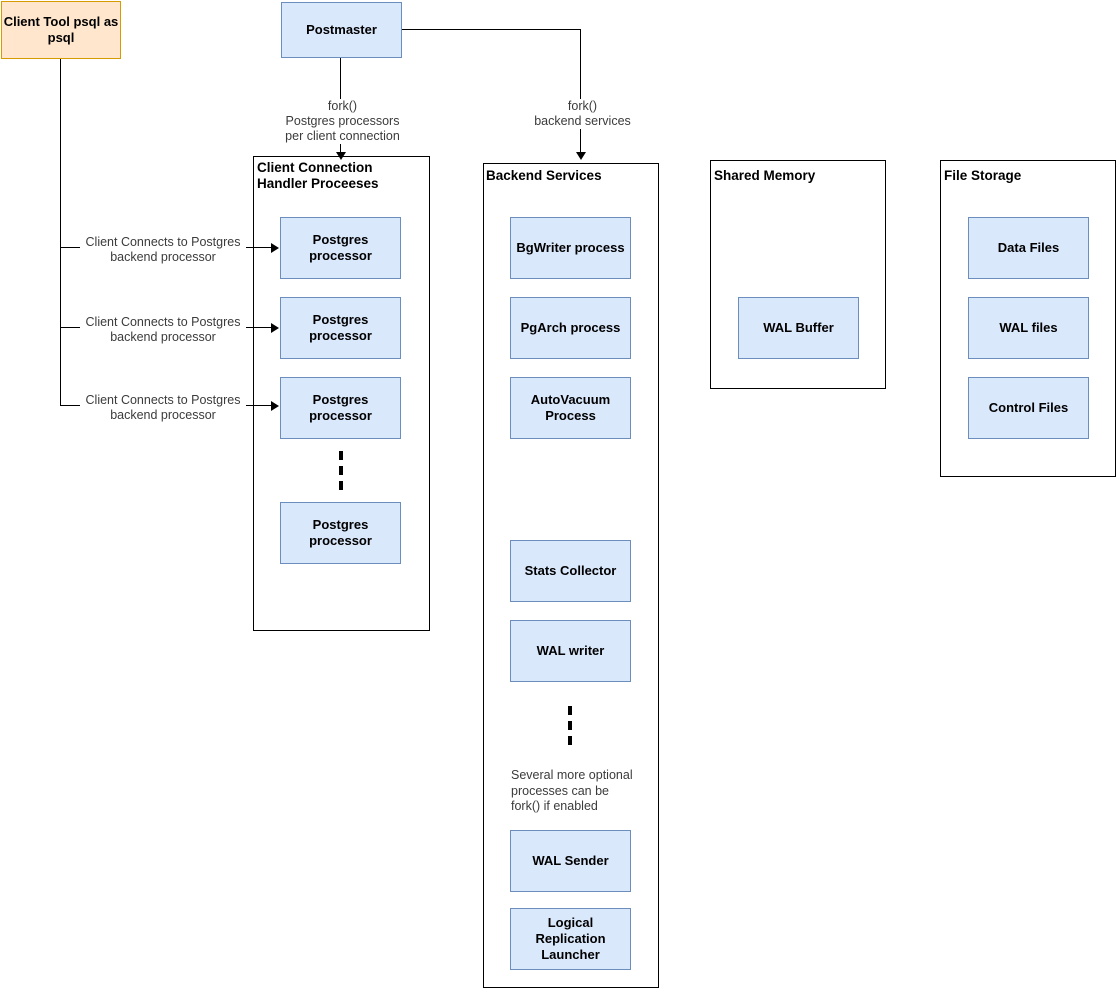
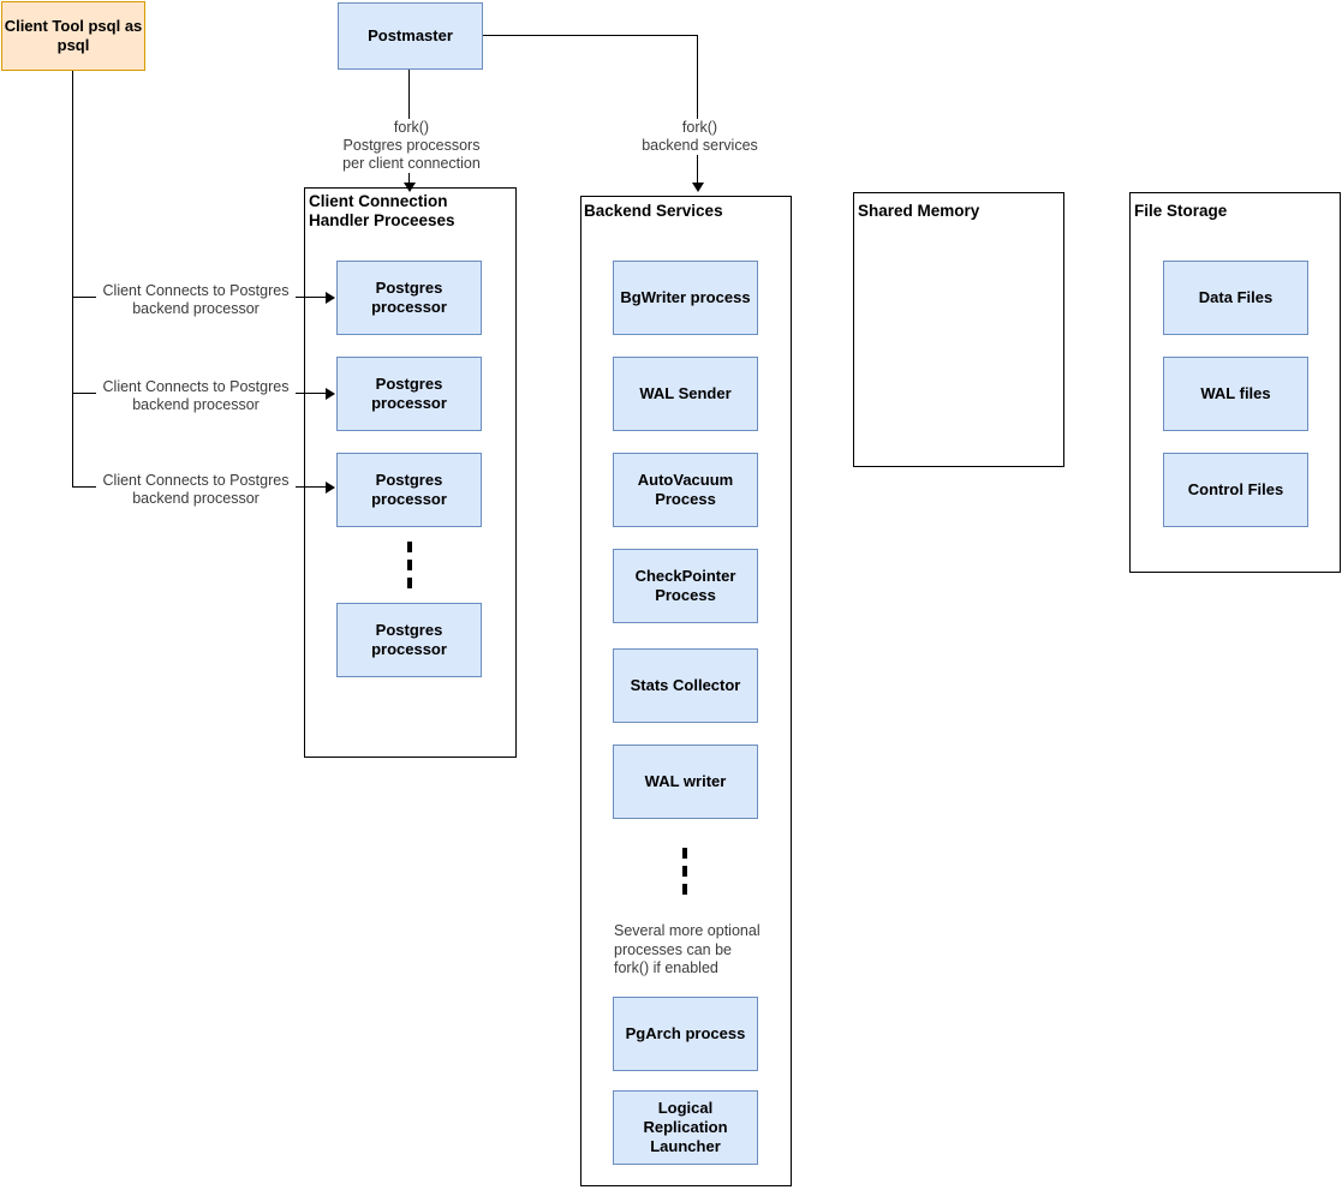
  Client Tool psql as psql
  Postmaster
  fork()
  Postgres processors
  per client connection
  fork()
  backend services
  Client Connection
  Handler Proceeses
  Postgres processor
  Postgres processor
  Postgres processor
  Postgres processor
  Client Connects to Postgres
  backend processor
  Client Connects to Postgres
  backend processor
  Client Connects to Postgres
  backend processor
  Backend Services
  BgWriter process
- PgArch process
+ WAL Sender
  AutoVacuum Process
+ CheckPointer Process
  Stats Collector
  WAL writer
  Several more optional
  processes can be
  fork() if enabled
- WAL Sender
+ PgArch process
  Logical Replication Launcher
  Shared Memory
- WAL Buffer
  File Storage
  Data Files
  WAL files
  Control Files
